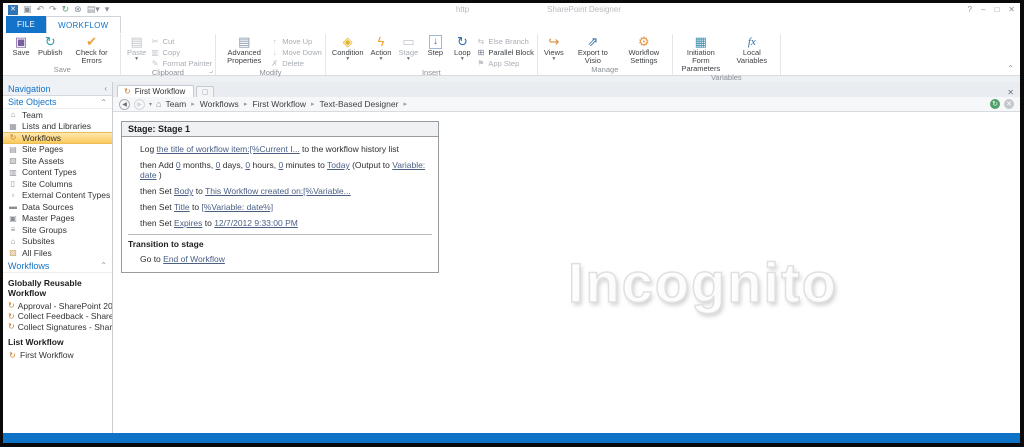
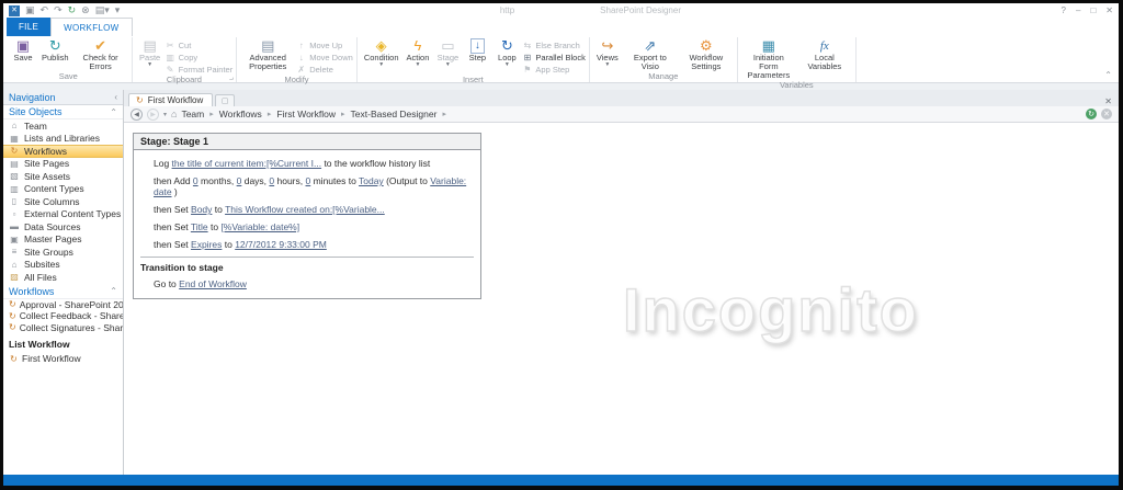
  ▣
  ↶
  ↷
  ↻
  ⊗
  ▤▾
  ▾
  http
  SharePoint Designer
  ?
  –
  □
  ✕
  FILE
  WORKFLOW
  ▣
  Save
  ↻
  Publish
  ✔
  Check for Errors
  Save
  ▤
  Paste
  ✂
  Cut
  ▥
  Copy
  ✎
  Format Painter
  Clipboard
  ▤
  Advanced Properties
  ↑
  Move Up
  ↓
  Move Down
  ✗
  Delete
  Modify
  ◈
  Condition
  ϟ
  Action
  ▭
  Stage
  ↓
  Step
  ↻
  Loop
  ⇆
  Else Branch
  ⊞
  Parallel Block
  ⚑
  App Step
  Insert
  ↪
  Views
  ⇗
  Export to Visio
  ⚙
  Workflow Settings
  Manage
  ▦
  Initiation Form Parameters
  fx
  Local Variables
  Variables
  ⌃
  Navigation
  ‹
  Site Objects
  ⌃
  ⌂
  Team
  ▦
  Lists and Libraries
  ↻
  Workflows
  ▤
  Site Pages
  ▧
  Site Assets
  ▥
  Content Types
  ▯
  Site Columns
  ▫
  External Content Types
  ▬
  Data Sources
  ▣
  Master Pages
  ≡
  Site Groups
  ⌂
  Subsites
  ▨
  All Files
  Workflows
  ⌃
- Globally Reusable Workflow
  ↻
  Approval - SharePoint 20
  ↻
  Collect Feedback - Share
  ↻
  Collect Signatures - Shar
  List Workflow
  ↻
  First Workflow
  ↻
  First Workflow
  ✕
  ⌂
  Team
  Workflows
  First Workflow
  Text-Based Designer
  Stage: Stage 1
- Log the title of workflow item:[%Current I... to the workflow history list
+ Log the title of current item:[%Current I... to the workflow history list
  then Add 0 months, 0 days, 0 hours, 0 minutes to Today (Output to Variable: date )
  then Set Body to This Workflow created on:[%Variable...
  then Set Title to [%Variable: date%]
  then Set Expires to 12/7/2012 9:33:00 PM
  Transition to stage
  Go to End of Workflow
  Incognito
